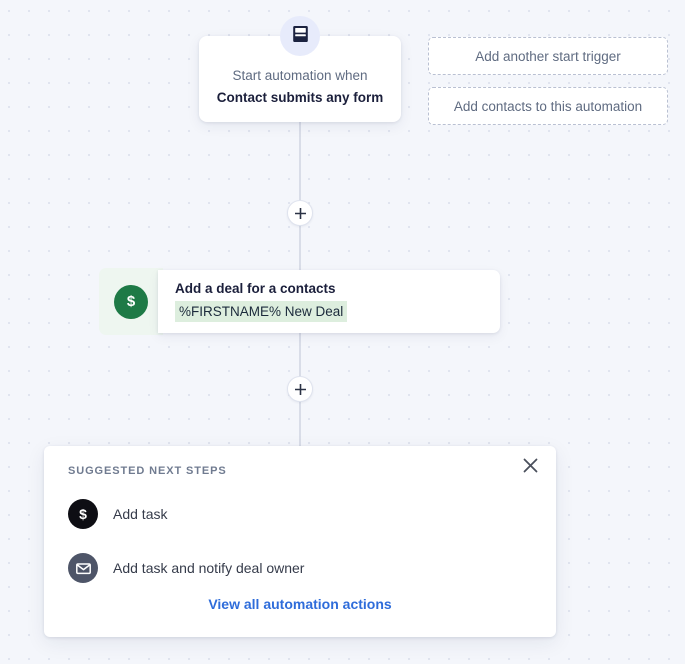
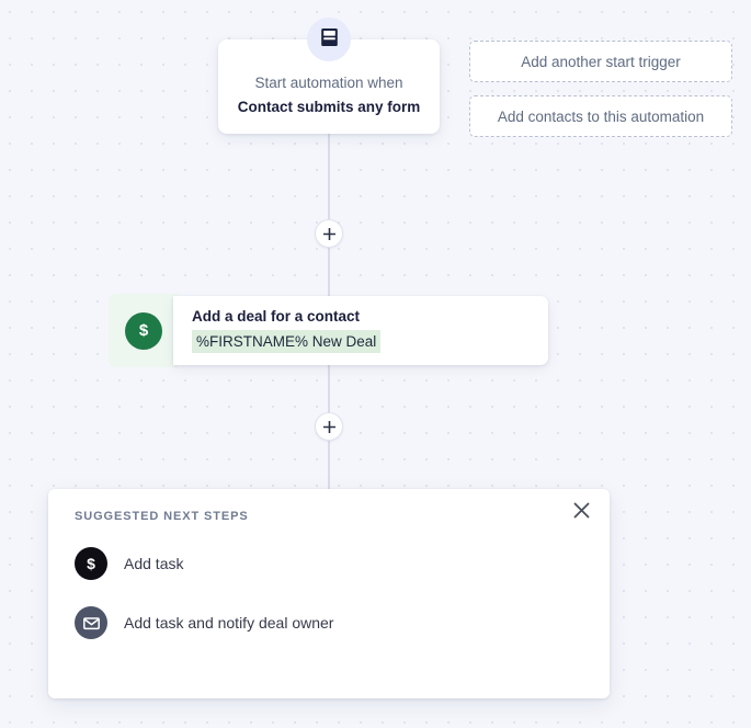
  Start automation when
  Contact submits any form
  Add another start trigger
  Add contacts to this automation
  $
- Add a deal for a contacts
+ Add a deal for a contact
  %FIRSTNAME% New Deal
  SUGGESTED NEXT STEPS
  $
  Add task
  Add task and notify deal owner
- View all automation actions
